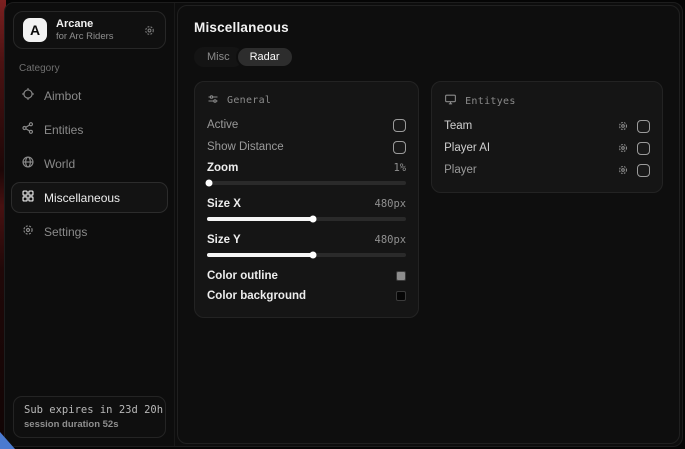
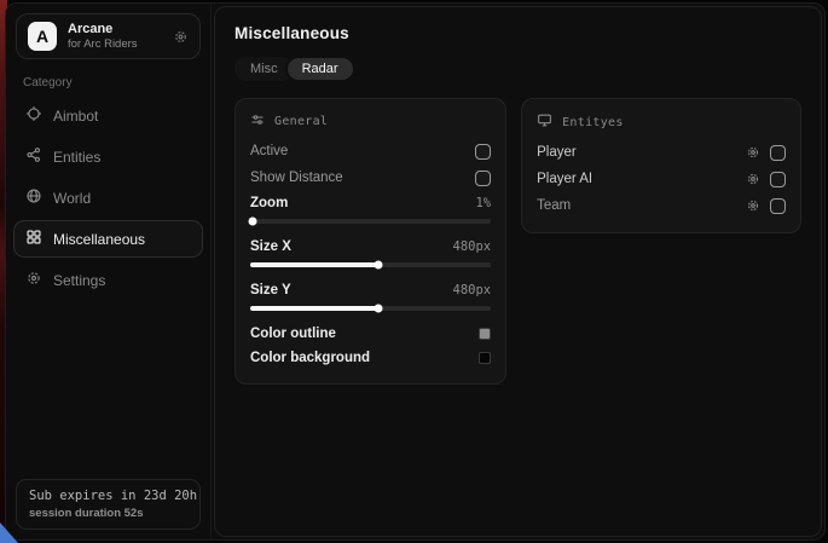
  A
  Arcane
  for Arc Riders
  Category
  Aimbot
  Entities
  World
  Miscellaneous
  Settings
  Sub expires in 23d 20h
  session duration 52s
  Miscellaneous
  Misc
  Radar
  General
  Active
  Show Distance
  Zoom
  1%
  Size X
  480px
  Size Y
  480px
  Color outline
  Color background
  Entityes
- Team
+ Player
  Player AI
- Player
+ Team
